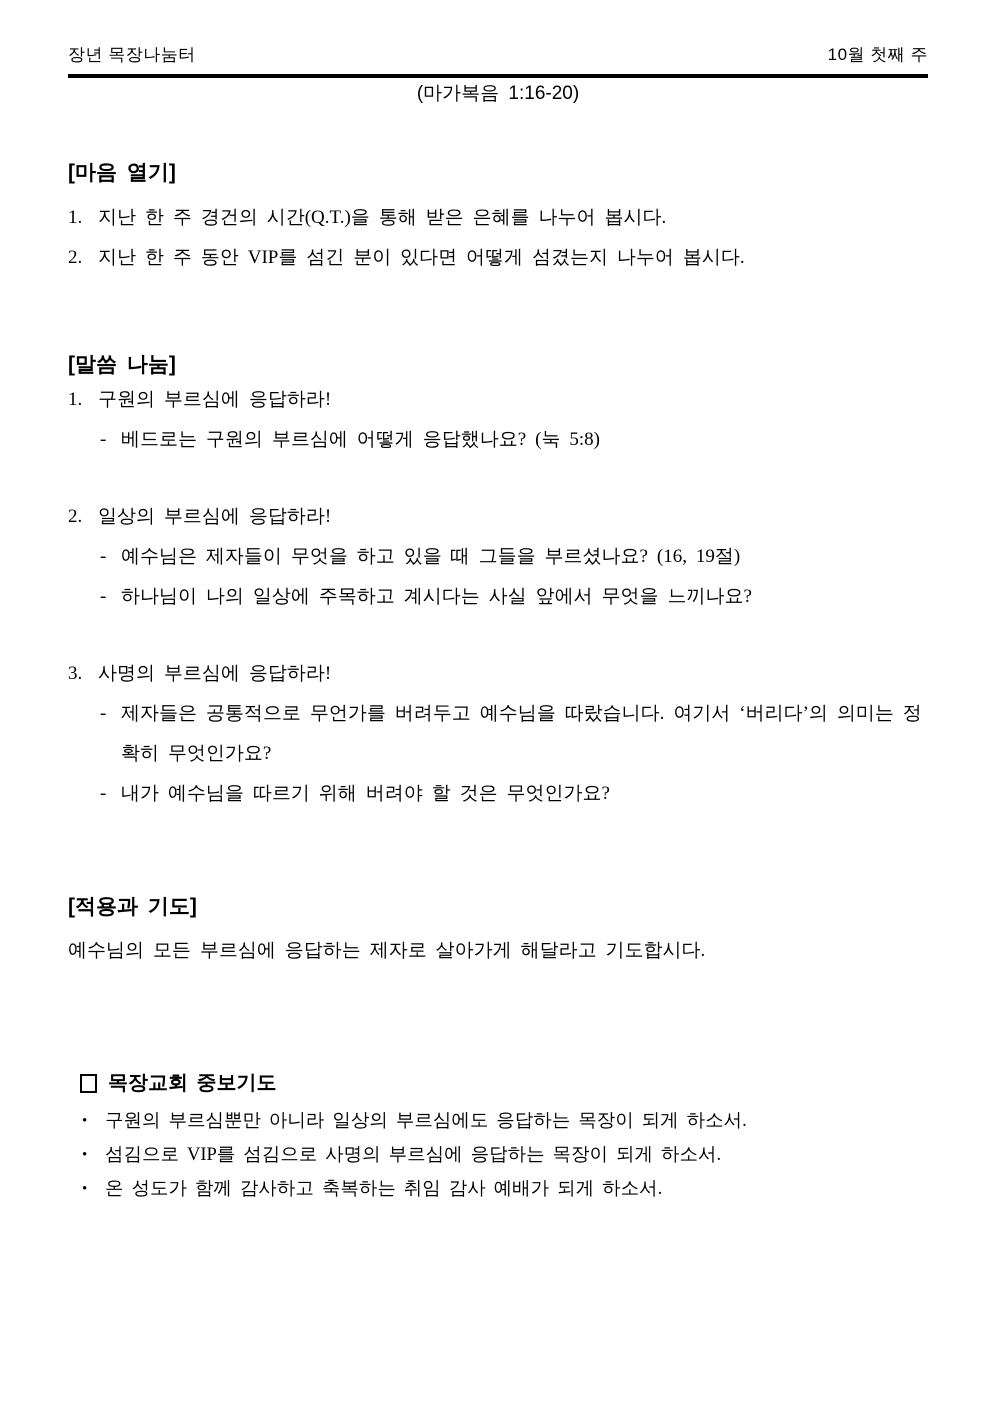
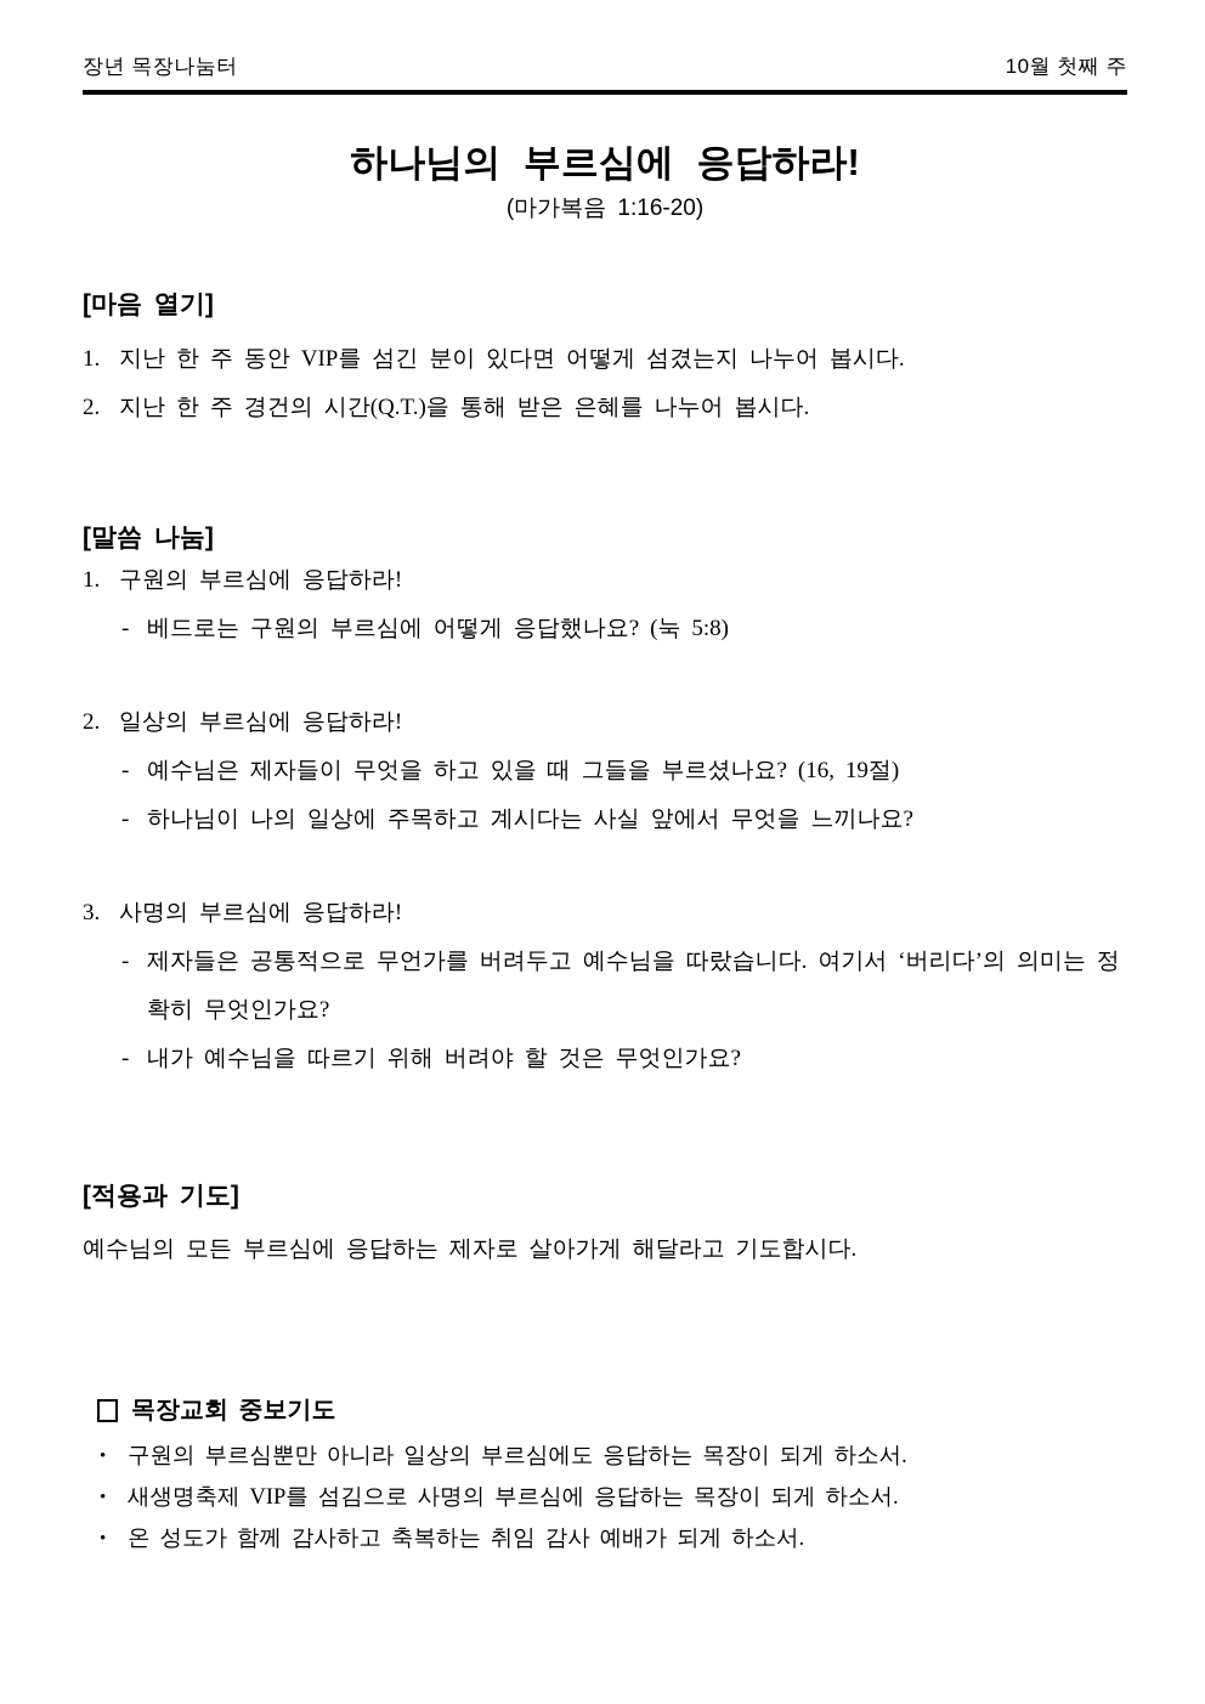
  장년 목장나눔터
  10월 첫째 주
+ 하나님의 부르심에 응답하라!
  (마가복음 1:16-20)
  [마음 열기]
  1.
- 지난 한 주 경건의 시간(Q.T.)을 통해 받은 은혜를 나누어 봅시다.
+ 지난 한 주 동안 VIP를 섬긴 분이 있다면 어떻게 섬겼는지 나누어 봅시다.
  2.
- 지난 한 주 동안 VIP를 섬긴 분이 있다면 어떻게 섬겼는지 나누어 봅시다.
+ 지난 한 주 경건의 시간(Q.T.)을 통해 받은 은혜를 나누어 봅시다.
  [말씀 나눔]
  1.
  구원의 부르심에 응답하라!
  -
  베드로는 구원의 부르심에 어떻게 응답했나요? (눅 5:8)
  2.
  일상의 부르심에 응답하라!
  -
  예수님은 제자들이 무엇을 하고 있을 때 그들을 부르셨나요? (16, 19절)
  -
  하나님이 나의 일상에 주목하고 계시다는 사실 앞에서 무엇을 느끼나요?
  3.
  사명의 부르심에 응답하라!
  -
  제자들은 공통적으로 무언가를 버려두고 예수님을 따랐습니다. 여기서 ‘버리다’의 의미는 정확히 무엇인가요?
  -
  내가 예수님을 따르기 위해 버려야 할 것은 무엇인가요?
  [적용과 기도]
  예수님의 모든 부르심에 응답하는 제자로 살아가게 해달라고 기도합시다.
  목장교회 중보기도
  •
  구원의 부르심뿐만 아니라 일상의 부르심에도 응답하는 목장이 되게 하소서.
  •
- 섬김으로 VIP를 섬김으로 사명의 부르심에 응답하는 목장이 되게 하소서.
+ 새생명축제 VIP를 섬김으로 사명의 부르심에 응답하는 목장이 되게 하소서.
  •
  온 성도가 함께 감사하고 축복하는 취임 감사 예배가 되게 하소서.
